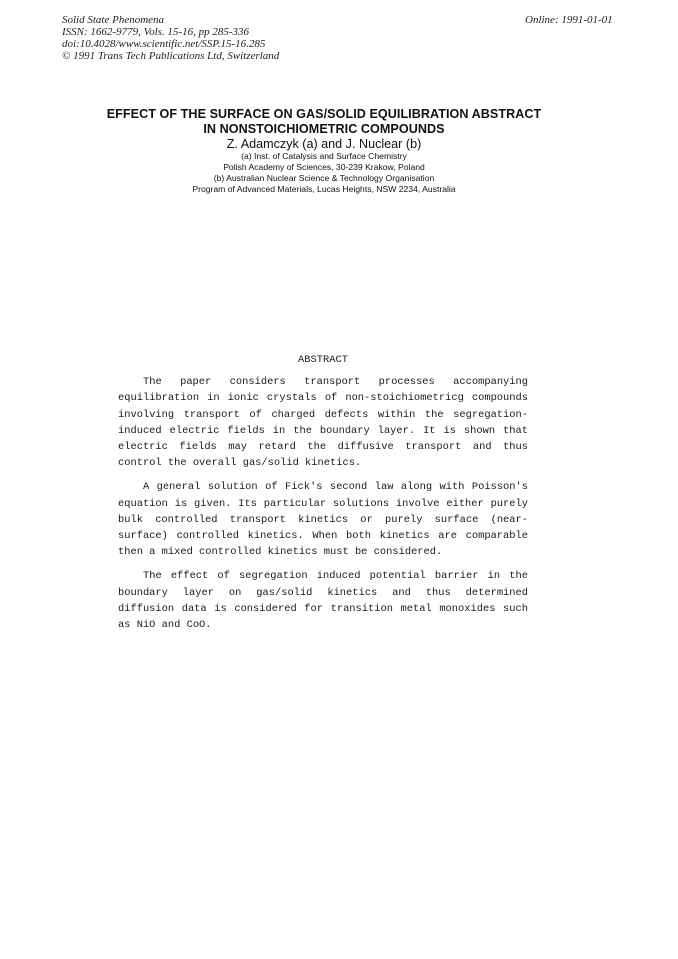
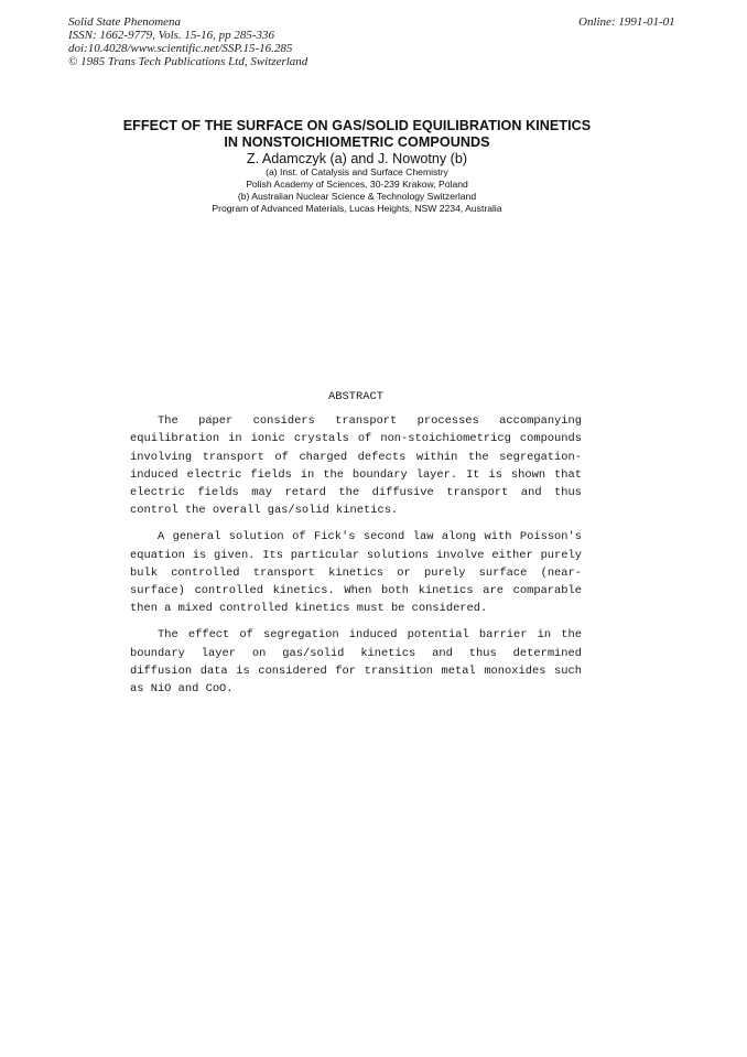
  Solid State Phenomena
  ISSN: 1662-9779, Vols. 15-16, pp 285-336
  doi:10.4028/www.scientific.net/SSP.15-16.285
- © 1991 Trans Tech Publications Ltd, Switzerland
+ © 1985 Trans Tech Publications Ltd, Switzerland
  Online: 1991-01-01
- EFFECT OF THE SURFACE ON GAS/SOLID EQUILIBRATION ABSTRACT
+ EFFECT OF THE SURFACE ON GAS/SOLID EQUILIBRATION KINETICS
  IN NONSTOICHIOMETRIC COMPOUNDS
- Z. Adamczyk (a) and J. Nuclear (b)
+ Z. Adamczyk (a) and J. Nowotny (b)
  (a) Inst. of Catalysis and Surface Chemistry
  Polish Academy of Sciences, 30-239 Krakow, Poland
- (b) Australian Nuclear Science & Technology Organisation
+ (b) Australian Nuclear Science & Technology Switzerland
  Program of Advanced Materials, Lucas Heights, NSW 2234, Australia
  ABSTRACT
  The paper considers transport processes accompanying equilibration in ionic crystals of non-stoichiometricg compounds involving transport of charged defects within the segregation-induced electric fields in the boundary layer. It is shown that electric fields may retard the diffusive transport and thus control the overall gas/solid kinetics.
  A general solution of Fick's second law along with Poisson's equation is given. Its particular solutions involve either purely bulk controlled transport kinetics or purely surface (near-surface) controlled kinetics. When both kinetics are comparable then a mixed controlled kinetics must be considered.
  The effect of segregation induced potential barrier in the boundary layer on gas/solid kinetics and thus determined diffusion data is considered for transition metal monoxides such as NiO and CoO.
